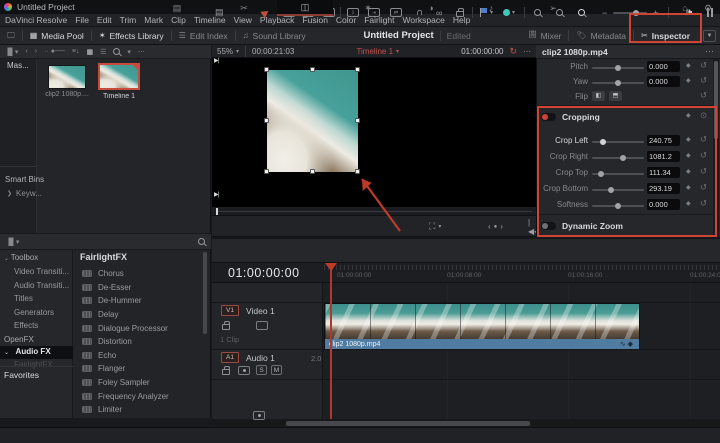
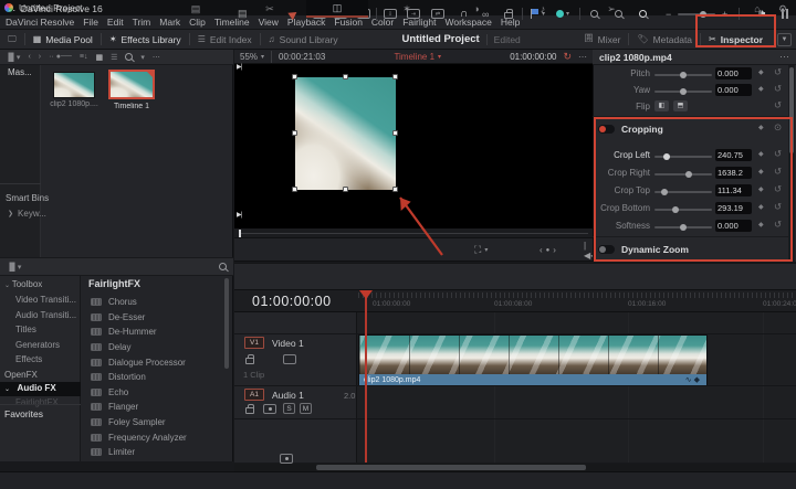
  Untitled Project
  DaVinci Resolve
  File
  Edit
  Trim
  Mark
  Clip
  Timeline
  View
  Playback
  Fusion
  Color
  Fairlight
  Workspace
  Help
  🖵
  ▦
  Media Pool
  ✶
  Effects Library
  ☰
  Edit Index
  ♫
  Sound Library
  Untitled Project
  Edited
  㘣
  Mixer
  🏷
  Metadata
  ✂
  Inspector
  Mas...
  Smart Bins
  Keyw...
  Toolbox
  Video Transiti...
  Audio Transiti...
  Titles
  Generators
  Effects
  OpenFX
  Audio FX
  FairlightFX
  Favorites
  FairlightFX
  Chorus
  De-Esser
  De-Hummer
  Delay
  Dialogue Processor
  Distortion
  Echo
  Flanger
  Foley Sampler
  Frequency Analyzer
  Limiter
  55%
  00:00:21:03
  Timeline 1
  01:00:00:00
  ↻
  ⋯
  ⛶
  ‹
  ›
  clip2 1080p.mp4
  ⋯
  Pitch
  0.000
  ↺
  Yaw
  0.000
  ↺
  Flip
  ↺
  Cropping
  ⊙
  Crop Left
  240.75
  ↺
  Crop Right
- 1081.2
+ 1638.2
  ↺
  Crop Top
  111.34
  ↺
  Crop Bottom
  293.19
  ↺
  Softness
  0.000
  ↺
  Dynamic Zoom
  ▤
  ∩
  ∞
  −
  +
  🕪
  01:00:00:00
  Video 1
  1 Clip
  Audio 1
  2.0
+ ∴
+ DaVinci Resolve 16
  ▤
  ✂
  ◫
  ✶
  ◑
  ♪
  ➢
  ⌂
  ⚙
